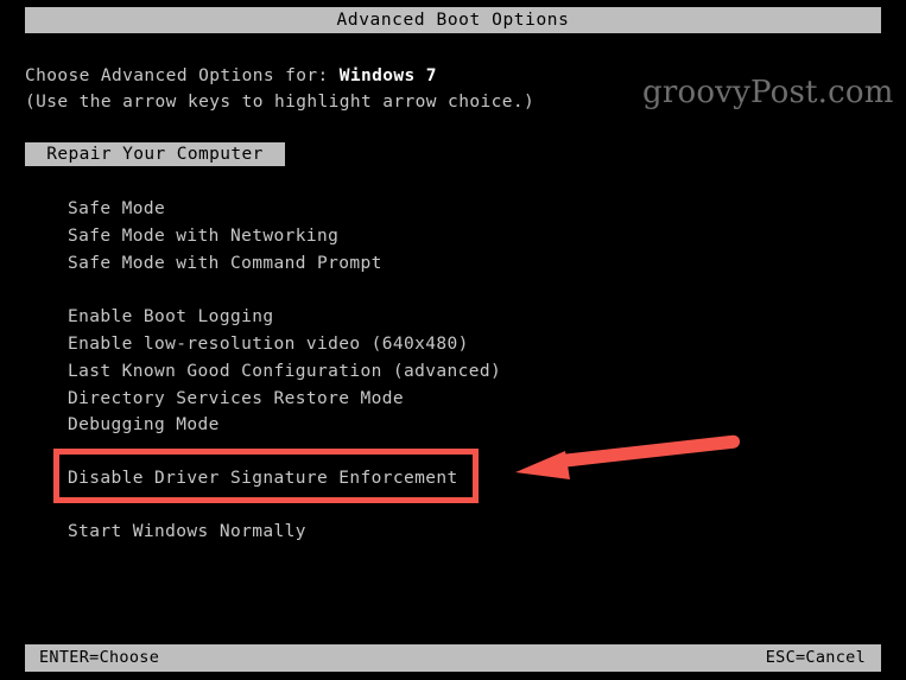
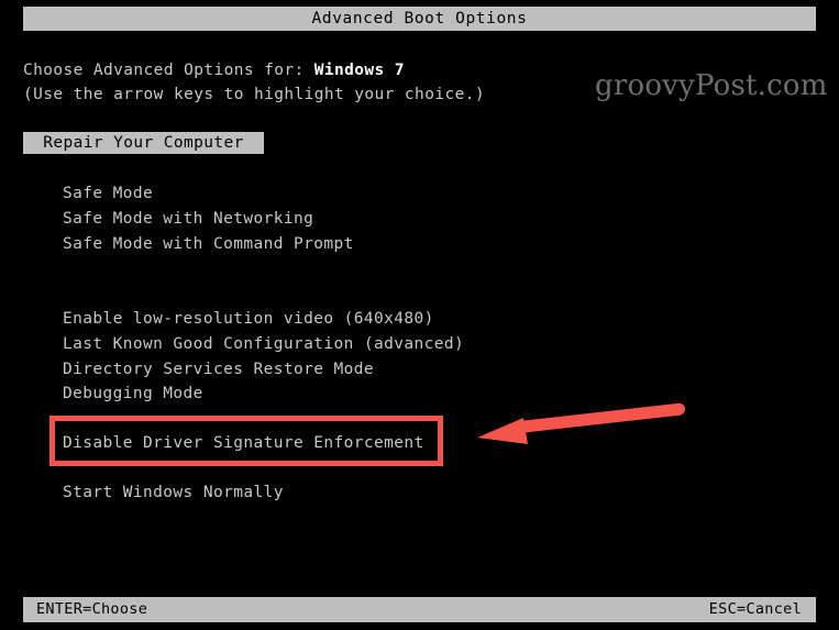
  Advanced Boot Options
  Choose Advanced Options for: Windows 7
- (Use the arrow keys to highlight arrow choice.)
+ (Use the arrow keys to highlight your choice.)
  groovyPost.com
  Repair Your Computer
  Safe Mode
  Safe Mode with Networking
  Safe Mode with Command Prompt
- Enable Boot Logging
  Enable low-resolution video (640x480)
  Last Known Good Configuration (advanced)
  Directory Services Restore Mode
  Debugging Mode
  Disable Driver Signature Enforcement
  Start Windows Normally
  ENTER=Choose
  ESC=Cancel
